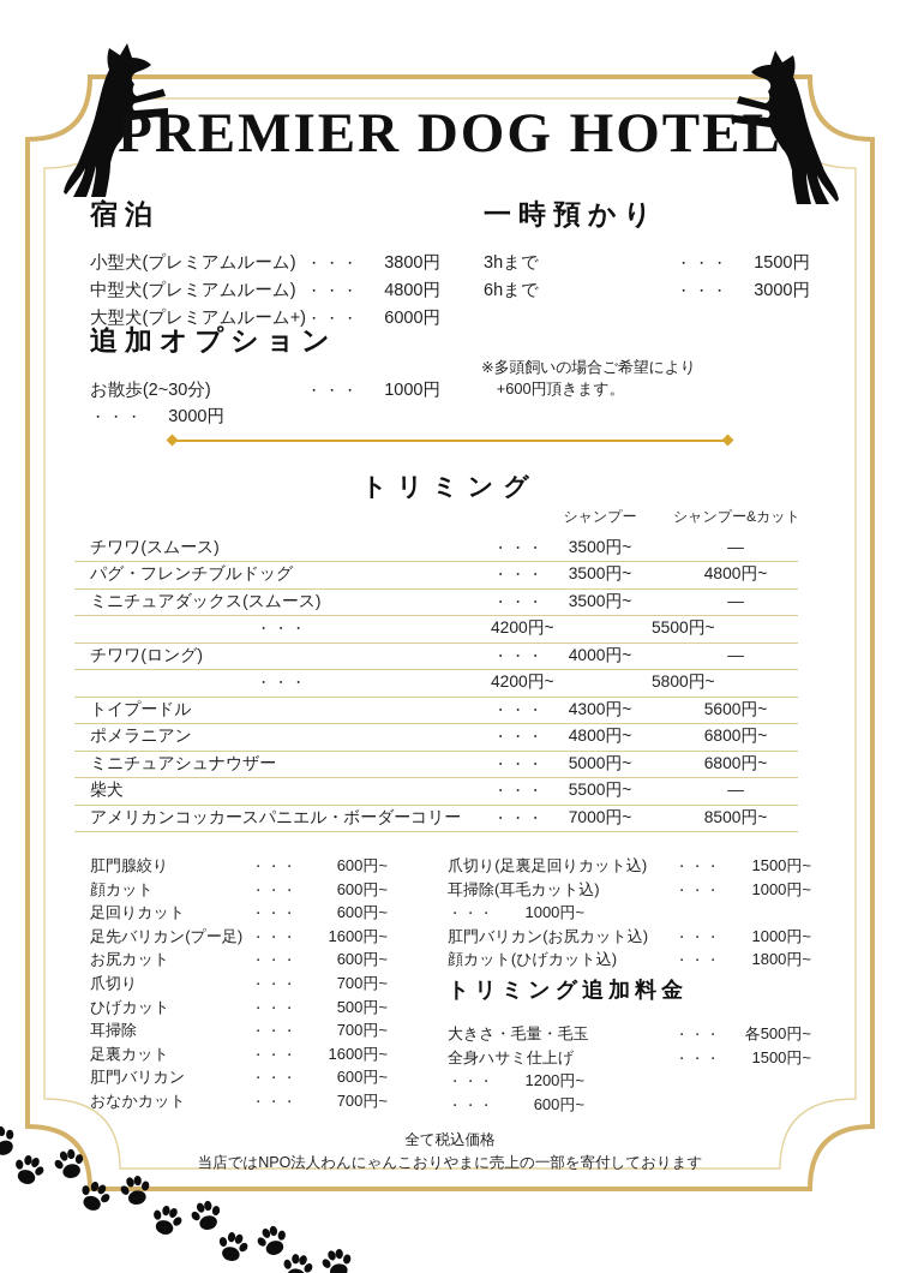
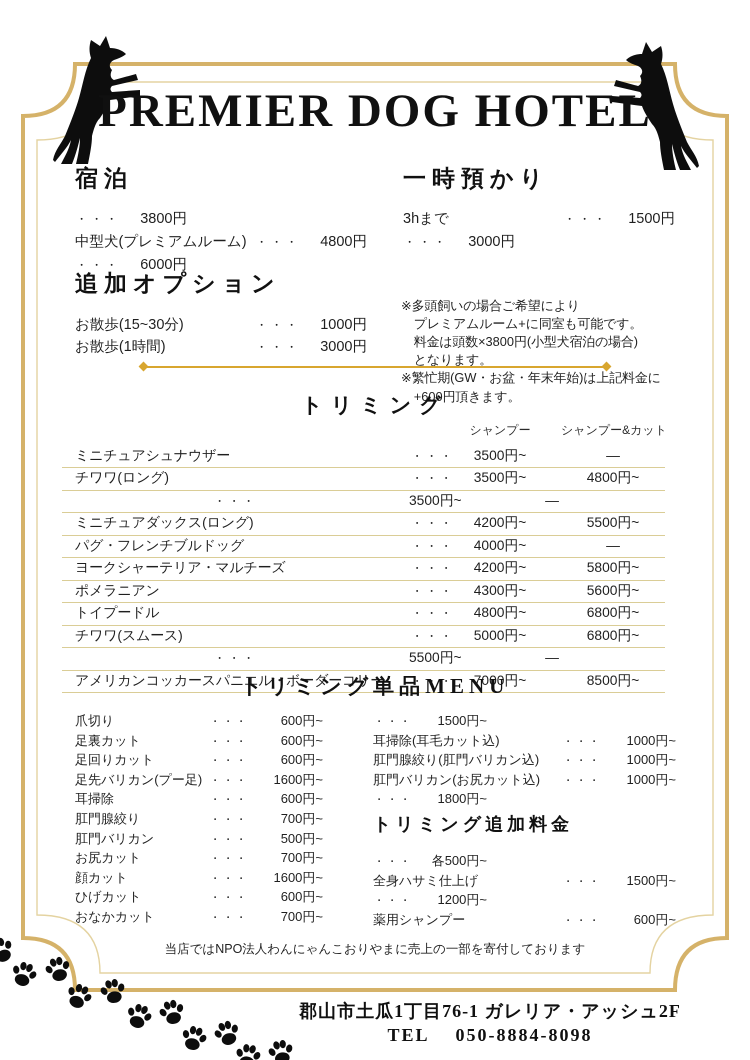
  PREMIER DOG HOTEL
  宿泊
- 小型犬(プレミアムルーム)
  ・・・
  3800円
  中型犬(プレミアムルーム)
  ・・・
  4800円
- 大型犬(プレミアムルーム+)
  ・・・
  6000円
  追加オプション
- お散歩(2~30分)
+ お散歩(15~30分)
  ・・・
  1000円
+ お散歩(1時間)
  ・・・
  3000円
  一時預かり
  3hまで
  ・・・
  1500円
- 6hまで
  ・・・
  3000円
  ※多頭飼いの場合ご希望により
+ プレミアムルーム+に同室も可能です。
+ 料金は頭数×3800円(小型犬宿泊の場合)
+ となります。
+ ※繁忙期(GW・お盆・年末年始)は上記料金に
  +600円頂きます。
  トリミング
  シャンプー
  シャンプー&カット
- チワワ(スムース)
+ ミニチュアシュナウザー
  ・・・
  3500円~
  —
- パグ・フレンチブルドッグ
+ チワワ(ロング)
  ・・・
  3500円~
  4800円~
- ミニチュアダックス(スムース)
  ・・・
  3500円~
  —
+ ミニチュアダックス(ロング)
  ・・・
  4200円~
  5500円~
- チワワ(ロング)
+ パグ・フレンチブルドッグ
  ・・・
  4000円~
  —
+ ヨークシャーテリア・マルチーズ
  ・・・
  4200円~
  5800円~
- トイプードル
+ ポメラニアン
  ・・・
  4300円~
  5600円~
- ポメラニアン
+ トイプードル
  ・・・
  4800円~
  6800円~
- ミニチュアシュナウザー
+ チワワ(スムース)
  ・・・
  5000円~
  6800円~
- 柴犬
  ・・・
  5500円~
  —
  アメリカンコッカースパニエル・ボーダーコリー
  ・・・
  7000円~
  8500円~
+ トリミング単品MENU
- 肛門腺絞り
+ 爪切り
  ・・・
  600円~
- 顔カット
+ 足裏カット
  ・・・
  600円~
  足回りカット
  ・・・
  600円~
  足先バリカン(プー足)
  ・・・
  1600円~
- お尻カット
+ 耳掃除
  ・・・
  600円~
- 爪切り
+ 肛門腺絞り
  ・・・
  700円~
- ひげカット
+ 肛門バリカン
  ・・・
  500円~
- 耳掃除
+ お尻カット
  ・・・
  700円~
- 足裏カット
+ 顔カット
  ・・・
  1600円~
- 肛門バリカン
+ ひげカット
  ・・・
  600円~
  おなかカット
  ・・・
  700円~
- 爪切り(足裏足回りカット込)
  ・・・
  1500円~
  耳掃除(耳毛カット込)
  ・・・
  1000円~
+ 肛門腺絞り(肛門バリカン込)
  ・・・
  1000円~
  肛門バリカン(お尻カット込)
  ・・・
  1000円~
- 顔カット(ひげカット込)
  ・・・
  1800円~
  トリミング追加料金
- 大きさ・毛量・毛玉
  ・・・
  各500円~
  全身ハサミ仕上げ
  ・・・
  1500円~
  ・・・
  1200円~
+ 薬用シャンプー
  ・・・
  600円~
- 全て税込価格
  当店ではNPO法人わんにゃんこおりやまに売上の一部を寄付しております
+ 郡山市土瓜1丁目76-1 ガレリア・アッシュ2F
+ TEL 050-8884-8098
